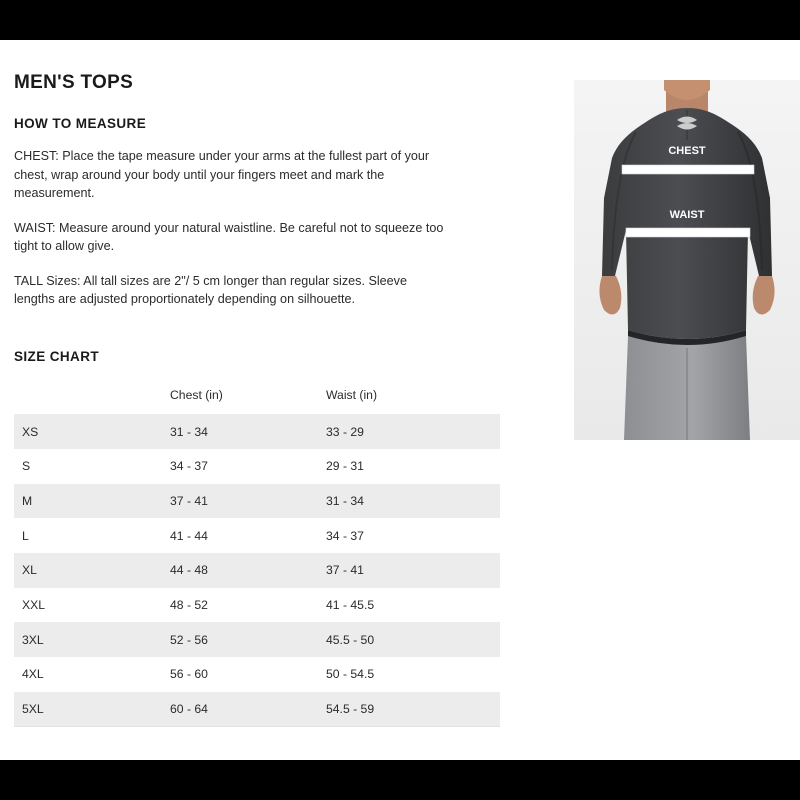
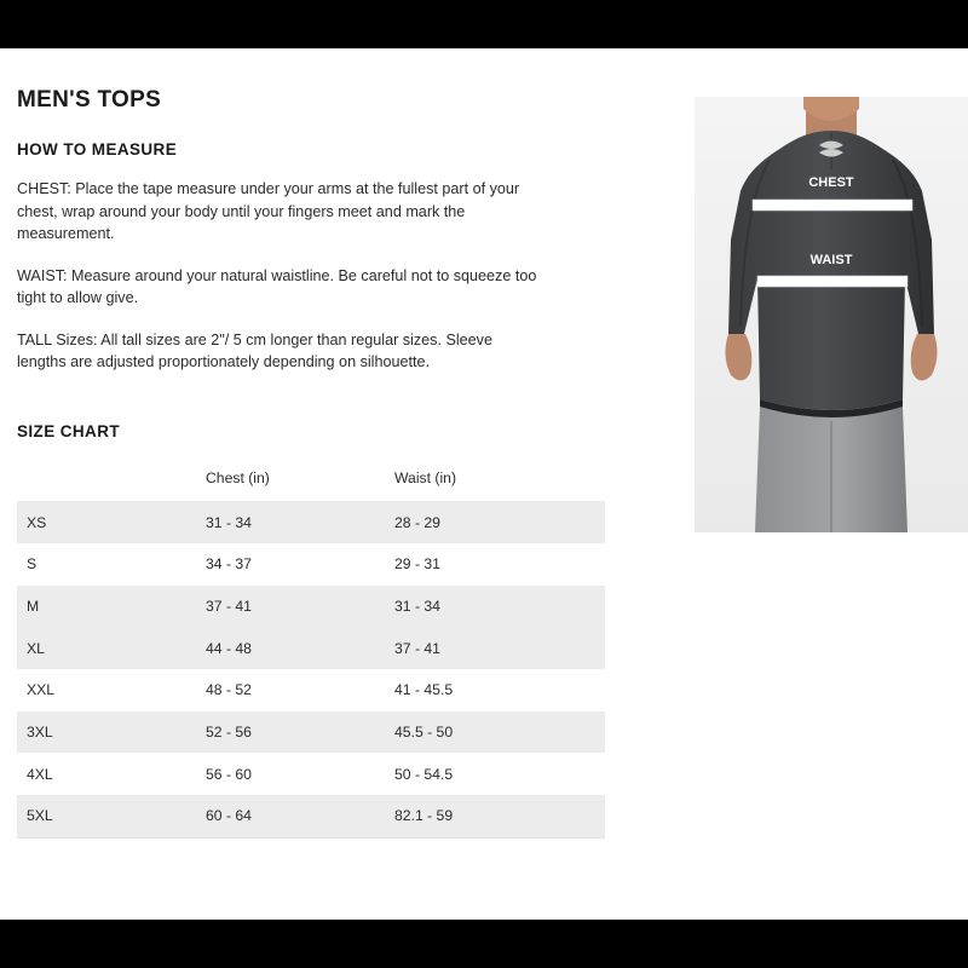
  MEN'S TOPS
  HOW TO MEASURE
  CHEST: Place the tape measure under your arms at the fullest part of your chest, wrap around your body until your fingers meet and mark the measurement.
  WAIST: Measure around your natural waistline. Be careful not to squeeze too tight to allow give.
  TALL Sizes: All tall sizes are 2"/ 5 cm longer than regular sizes. Sleeve lengths are adjusted proportionately depending on silhouette.
  SIZE CHART
  	Chest (in)	Waist (in)
- XS	31 - 34	33 - 29
+ XS	31 - 34	28 - 29
  S	34 - 37	29 - 31
  M	37 - 41	31 - 34
- L	41 - 44	34 - 37
  XL	44 - 48	37 - 41
  XXL	48 - 52	41 - 45.5
  3XL	52 - 56	45.5 - 50
  4XL	56 - 60	50 - 54.5
- 5XL	60 - 64	54.5 - 59
+ 5XL	60 - 64	82.1 - 59
  CHEST
  WAIST
